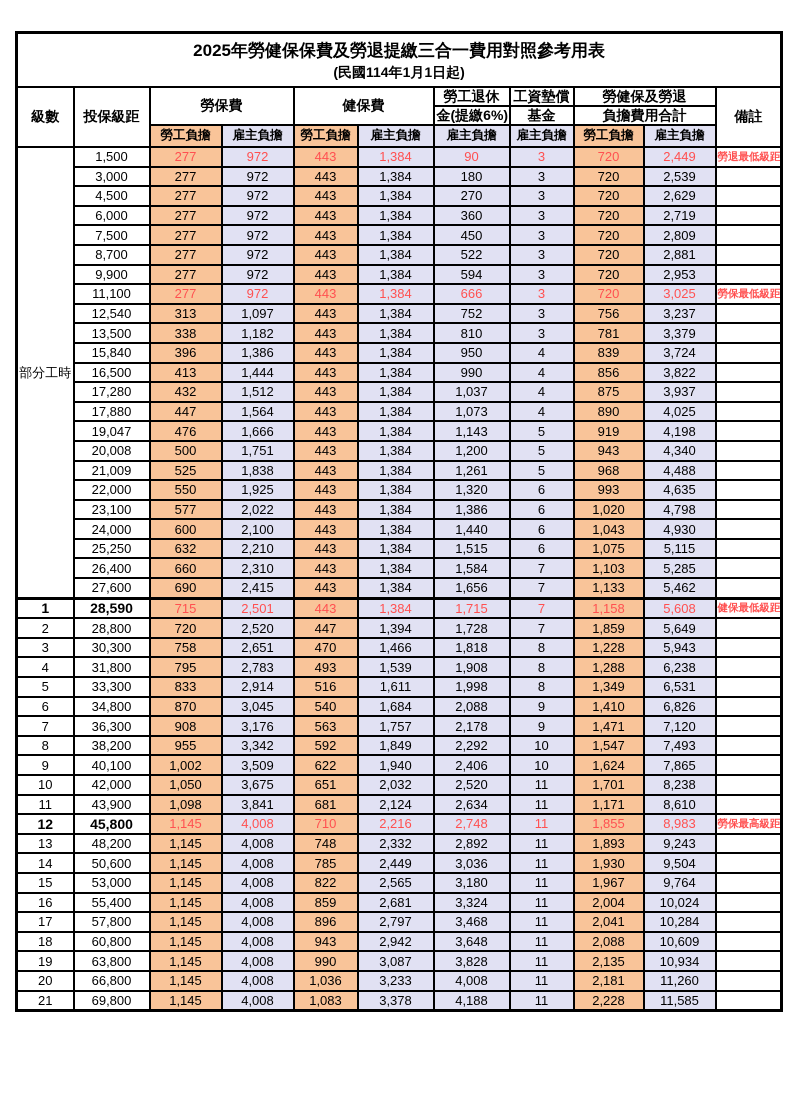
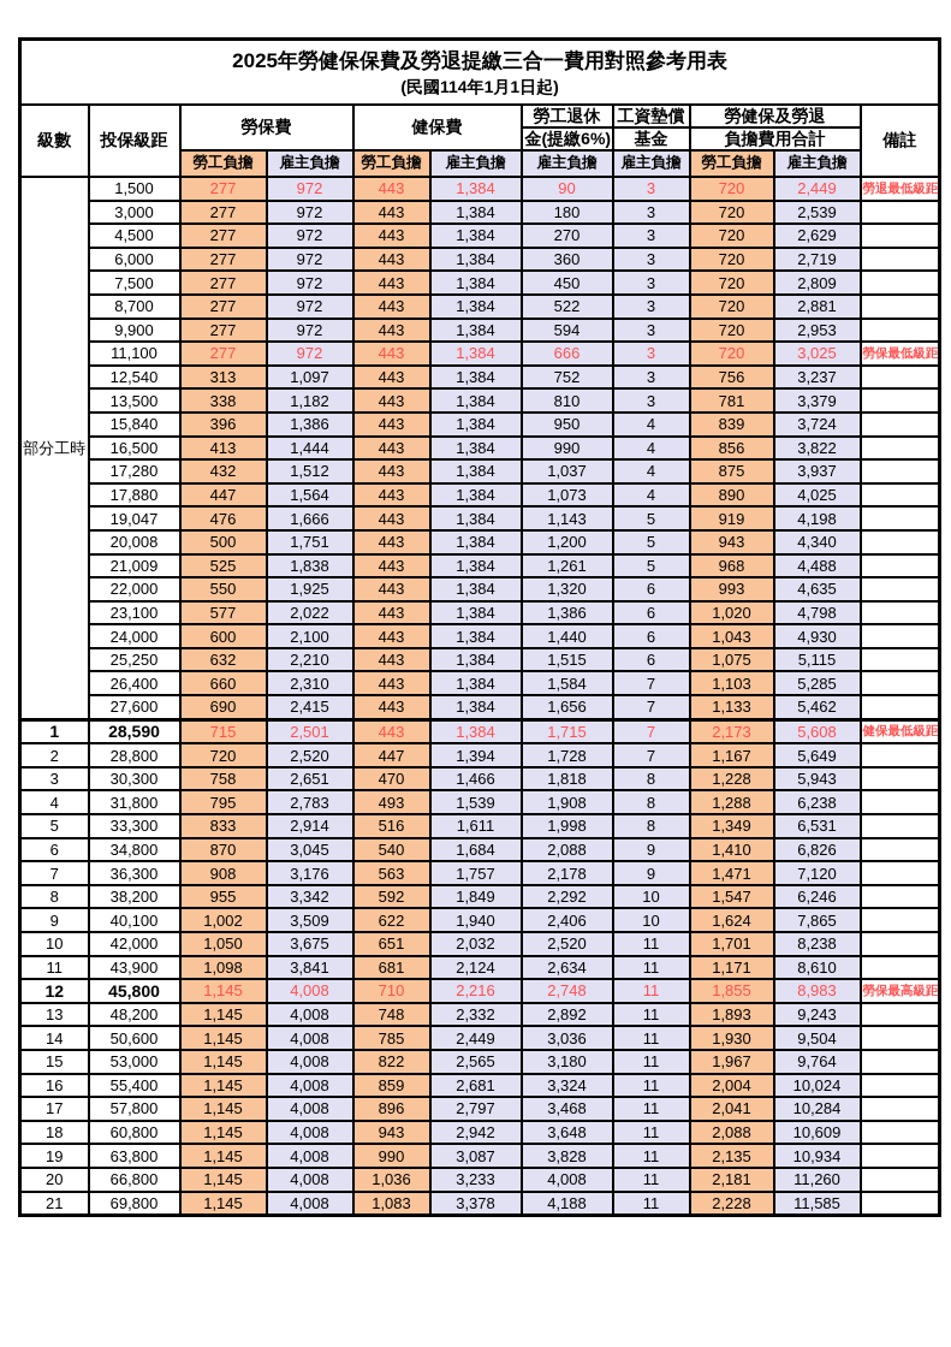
  2025年勞健保保費及勞退提繳三合一費用對照參考用表 (民國114年1月1日起)
  級數	投保級距	勞保費	健保費	勞工退休	工資墊償	勞健保及勞退	備註
  金(提繳6%)	基金	負擔費用合計
  勞工負擔	雇主負擔	勞工負擔	雇主負擔	雇主負擔	雇主負擔	勞工負擔	雇主負擔
  部分工時	1,500	277	972	443	1,384	90	3	720	2,449	勞退最低級距
  3,000	277	972	443	1,384	180	3	720	2,539
  4,500	277	972	443	1,384	270	3	720	2,629
  6,000	277	972	443	1,384	360	3	720	2,719
  7,500	277	972	443	1,384	450	3	720	2,809
  8,700	277	972	443	1,384	522	3	720	2,881
  9,900	277	972	443	1,384	594	3	720	2,953
  11,100	277	972	443	1,384	666	3	720	3,025	勞保最低級距
  12,540	313	1,097	443	1,384	752	3	756	3,237
  13,500	338	1,182	443	1,384	810	3	781	3,379
  15,840	396	1,386	443	1,384	950	4	839	3,724
  16,500	413	1,444	443	1,384	990	4	856	3,822
  17,280	432	1,512	443	1,384	1,037	4	875	3,937
  17,880	447	1,564	443	1,384	1,073	4	890	4,025
  19,047	476	1,666	443	1,384	1,143	5	919	4,198
  20,008	500	1,751	443	1,384	1,200	5	943	4,340
  21,009	525	1,838	443	1,384	1,261	5	968	4,488
  22,000	550	1,925	443	1,384	1,320	6	993	4,635
  23,100	577	2,022	443	1,384	1,386	6	1,020	4,798
  24,000	600	2,100	443	1,384	1,440	6	1,043	4,930
  25,250	632	2,210	443	1,384	1,515	6	1,075	5,115
  26,400	660	2,310	443	1,384	1,584	7	1,103	5,285
  27,600	690	2,415	443	1,384	1,656	7	1,133	5,462
- 1	28,590	715	2,501	443	1,384	1,715	7	1,158	5,608	健保最低級距
+ 1	28,590	715	2,501	443	1,384	1,715	7	2,173	5,608	健保最低級距
- 2	28,800	720	2,520	447	1,394	1,728	7	1,859	5,649
+ 2	28,800	720	2,520	447	1,394	1,728	7	1,167	5,649
  3	30,300	758	2,651	470	1,466	1,818	8	1,228	5,943
  4	31,800	795	2,783	493	1,539	1,908	8	1,288	6,238
  5	33,300	833	2,914	516	1,611	1,998	8	1,349	6,531
  6	34,800	870	3,045	540	1,684	2,088	9	1,410	6,826
  7	36,300	908	3,176	563	1,757	2,178	9	1,471	7,120
- 8	38,200	955	3,342	592	1,849	2,292	10	1,547	7,493
+ 8	38,200	955	3,342	592	1,849	2,292	10	1,547	6,246
  9	40,100	1,002	3,509	622	1,940	2,406	10	1,624	7,865
  10	42,000	1,050	3,675	651	2,032	2,520	11	1,701	8,238
  11	43,900	1,098	3,841	681	2,124	2,634	11	1,171	8,610
  12	45,800	1,145	4,008	710	2,216	2,748	11	1,855	8,983	勞保最高級距
  13	48,200	1,145	4,008	748	2,332	2,892	11	1,893	9,243
  14	50,600	1,145	4,008	785	2,449	3,036	11	1,930	9,504
  15	53,000	1,145	4,008	822	2,565	3,180	11	1,967	9,764
  16	55,400	1,145	4,008	859	2,681	3,324	11	2,004	10,024
  17	57,800	1,145	4,008	896	2,797	3,468	11	2,041	10,284
  18	60,800	1,145	4,008	943	2,942	3,648	11	2,088	10,609
  19	63,800	1,145	4,008	990	3,087	3,828	11	2,135	10,934
  20	66,800	1,145	4,008	1,036	3,233	4,008	11	2,181	11,260
  21	69,800	1,145	4,008	1,083	3,378	4,188	11	2,228	11,585
